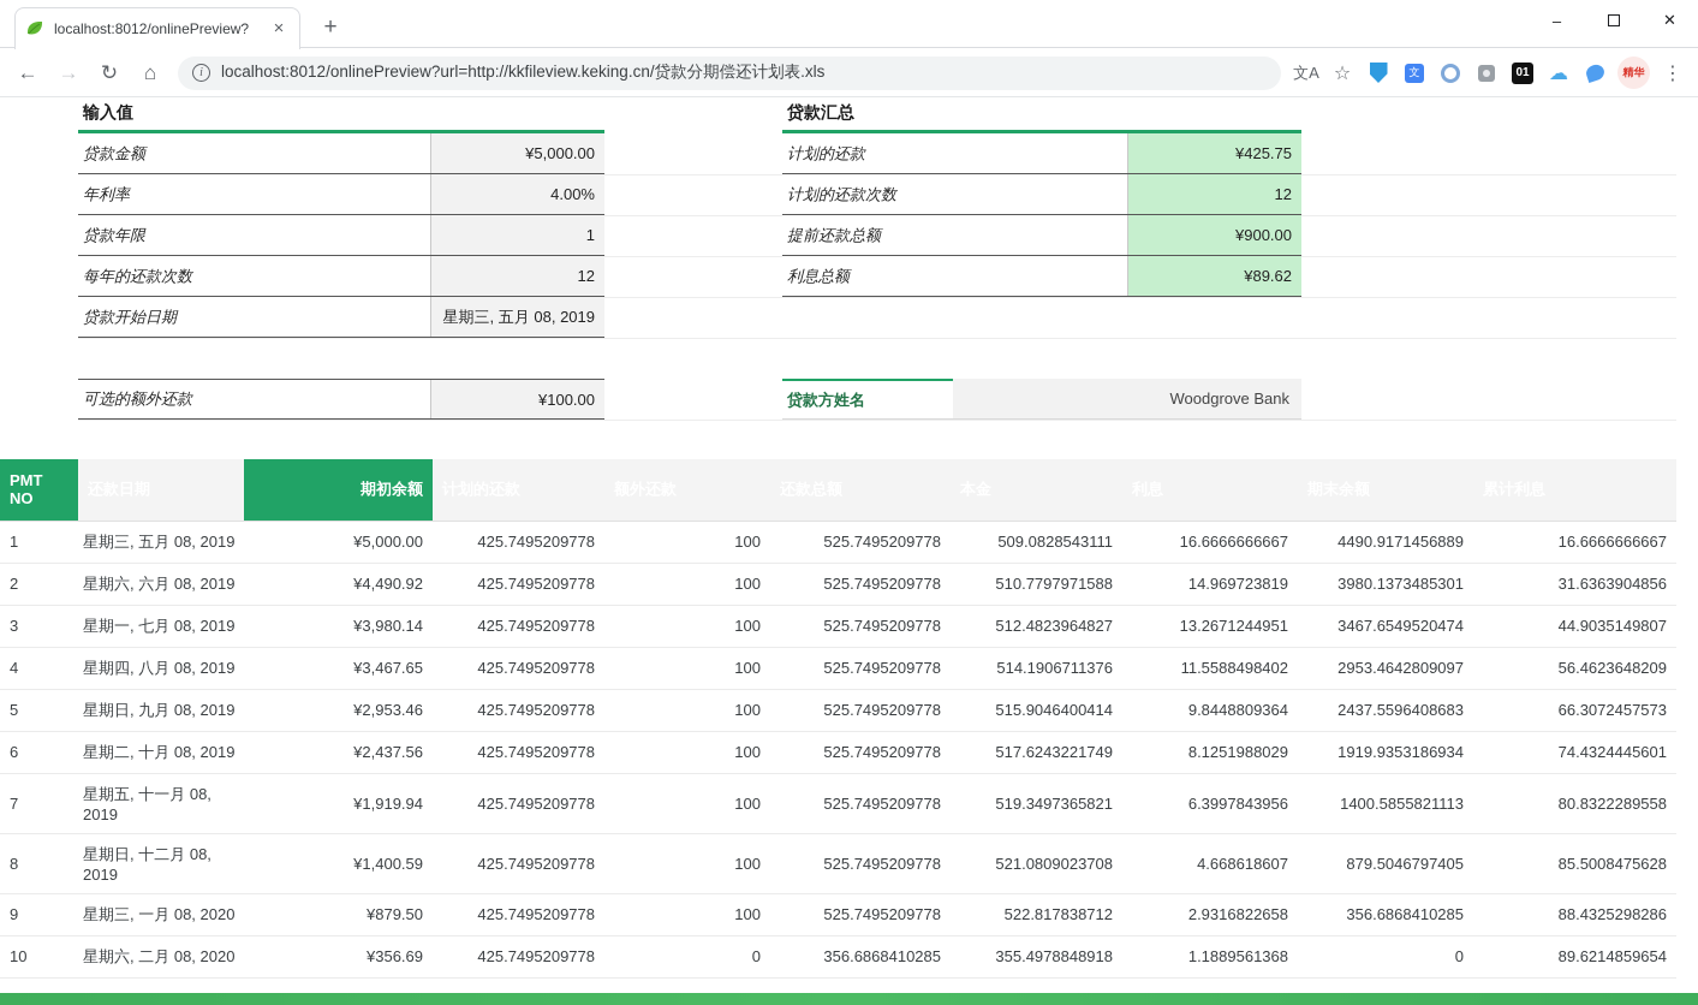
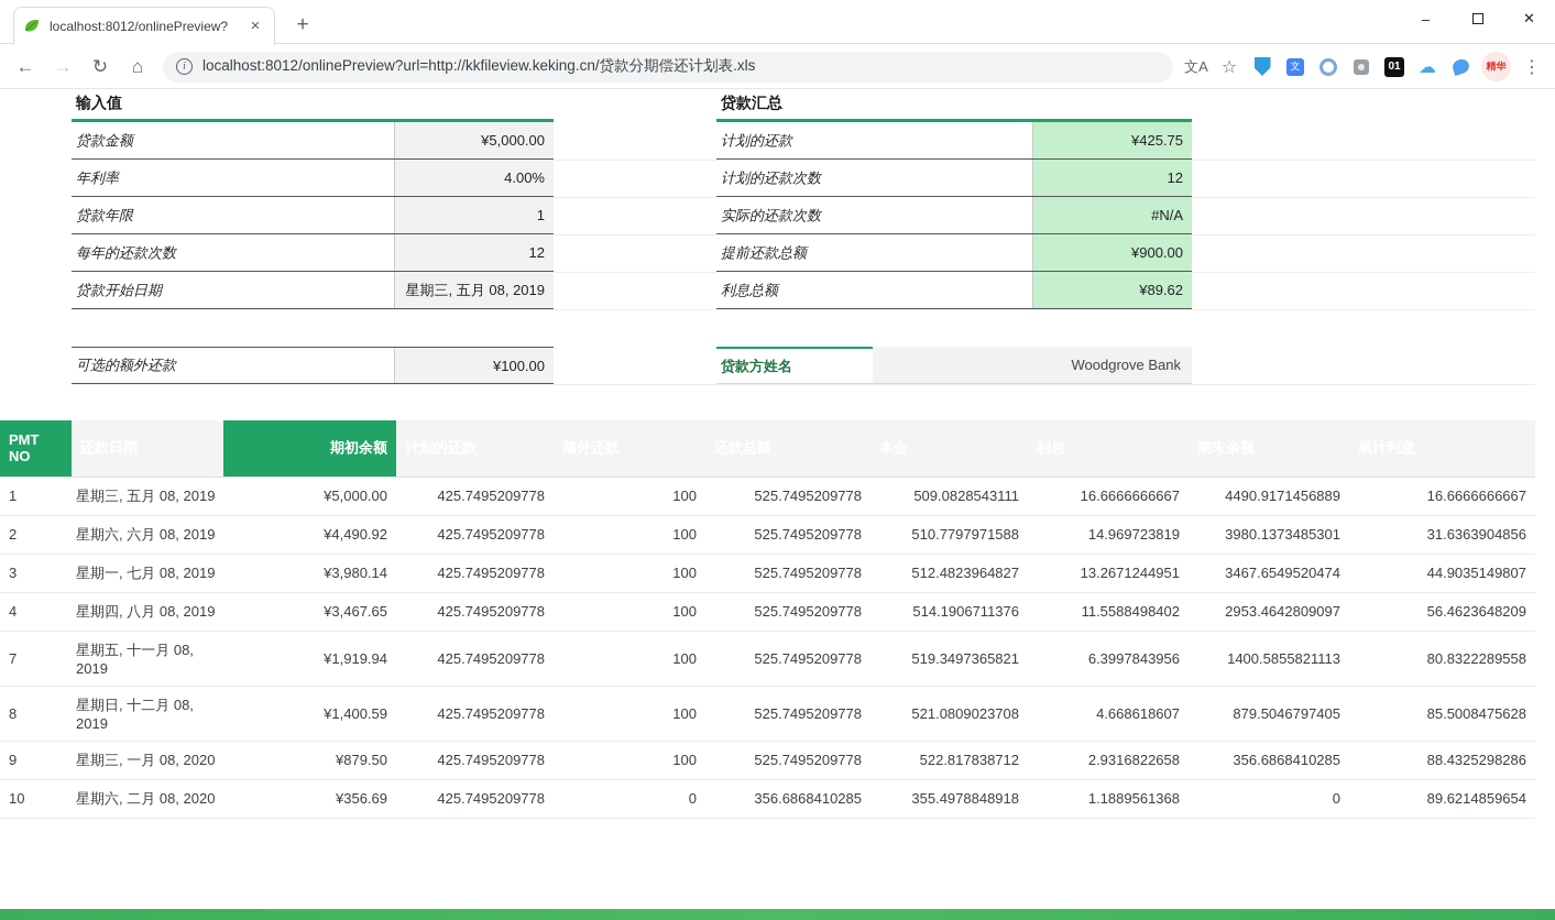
  localhost:8012/onlinePreview?
  ×
  +
  –
  ✕
  ←
  →
  ↻
  ⌂
  i
  localhost:8012/onlinePreview?url=http://kkfileview.keking.cn/贷款分期偿还计划表.xls
  文A
  ☆
  文
  01
  ☁
  精华
  ⋮
  输入值
  贷款金额
  ¥5,000.00
  年利率
  4.00%
  贷款年限
  1
  每年的还款次数
  12
  贷款开始日期
  星期三, 五月 08, 2019
  可选的额外还款
  ¥100.00
  贷款汇总
  计划的还款
  ¥425.75
  计划的还款次数
  12
+ 实际的还款次数
+ #N/A
  提前还款总额
  ¥900.00
  利息总额
  ¥89.62
  贷款方姓名
  Woodgrove Bank
  1	星期三, 五月 08, 2019	¥5,000.00	425.7495209778	100	525.7495209778	509.0828543111	16.6666666667	4490.9171456889	16.6666666667
  2	星期六, 六月 08, 2019	¥4,490.92	425.7495209778	100	525.7495209778	510.7797971588	14.969723819	3980.1373485301	31.6363904856
  3	星期一, 七月 08, 2019	¥3,980.14	425.7495209778	100	525.7495209778	512.4823964827	13.2671244951	3467.6549520474	44.9035149807
  4	星期四, 八月 08, 2019	¥3,467.65	425.7495209778	100	525.7495209778	514.1906711376	11.5588498402	2953.4642809097	56.4623648209
- 5	星期日, 九月 08, 2019	¥2,953.46	425.7495209778	100	525.7495209778	515.9046400414	9.8448809364	2437.5596408683	66.3072457573
- 6	星期二, 十月 08, 2019	¥2,437.56	425.7495209778	100	525.7495209778	517.6243221749	8.1251988029	1919.9353186934	74.4324445601
  7	星期五, 十一月 08, 2019	¥1,919.94	425.7495209778	100	525.7495209778	519.3497365821	6.3997843956	1400.5855821113	80.8322289558
  8	星期日, 十二月 08, 2019	¥1,400.59	425.7495209778	100	525.7495209778	521.0809023708	4.668618607	879.5046797405	85.5008475628
  9	星期三, 一月 08, 2020	¥879.50	425.7495209778	100	525.7495209778	522.817838712	2.9316822658	356.6868410285	88.4325298286
  10	星期六, 二月 08, 2020	¥356.69	425.7495209778	0	356.6868410285	355.4978848918	1.1889561368	0	89.6214859654
